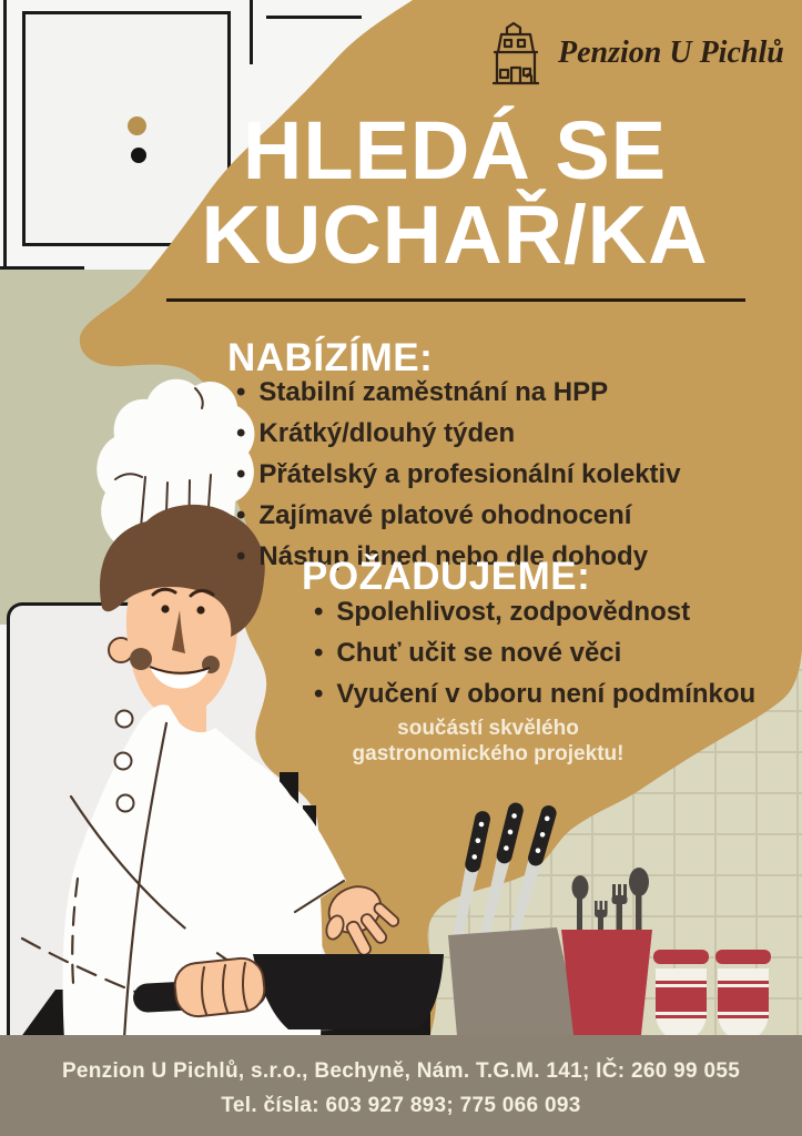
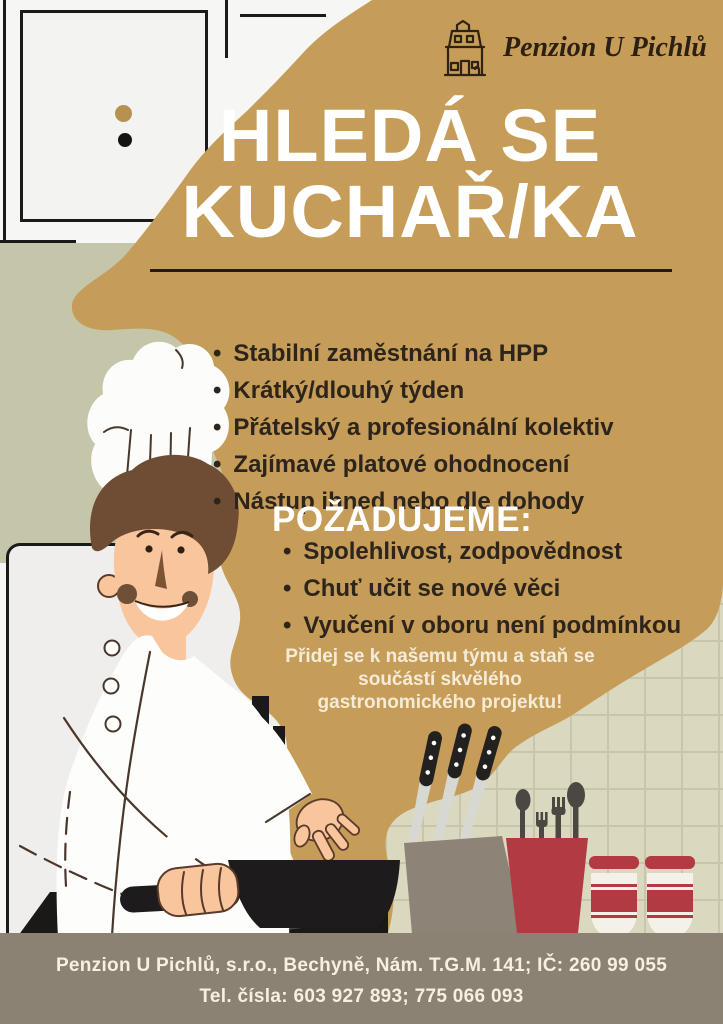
  Penzion U Pichlů
  HLEDÁ SE
  KUCHAŘ/KA
- NABÍZÍME:
  •
  Stabilní zaměstnání na HPP
  •
  Krátký/dlouhý týden
  •
  Přátelský a profesionální kolektiv
  •
  Zajímavé platové ohodnocení
  •
  Nástup ihned nebo dle dohody
  POŽADUJEME:
  •
  Spolehlivost, zodpovědnost
  •
  Chuť učit se nové věci
  •
  Vyučení v oboru není podmínkou
+ Přidej se k našemu týmu a staň se
  součástí skvělého
  gastronomického projektu!
  Penzion U Pichlů, s.r.o., Bechyně, Nám. T.G.M. 141; IČ: 260 99 055
  Tel. čísla: 603 927 893; 775 066 093
